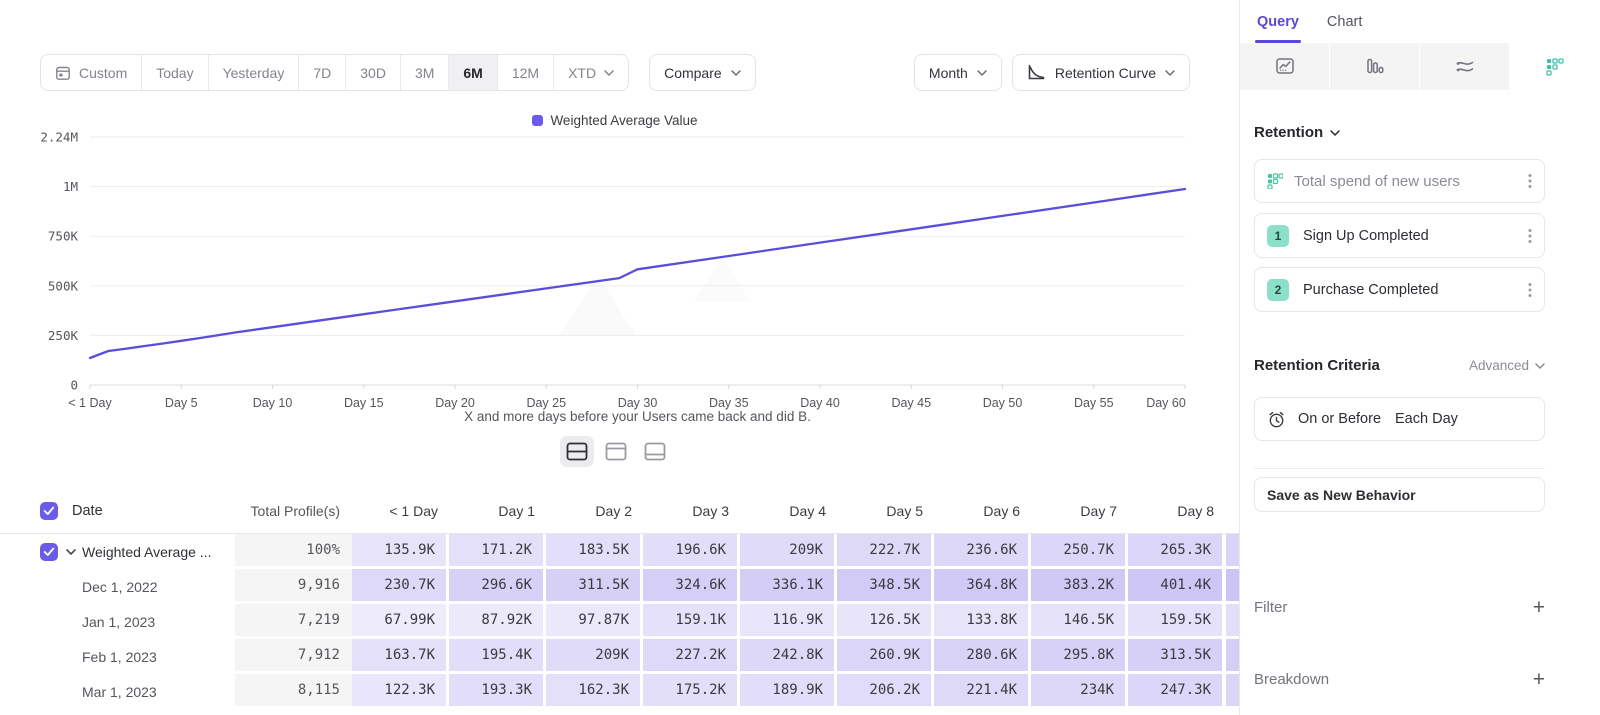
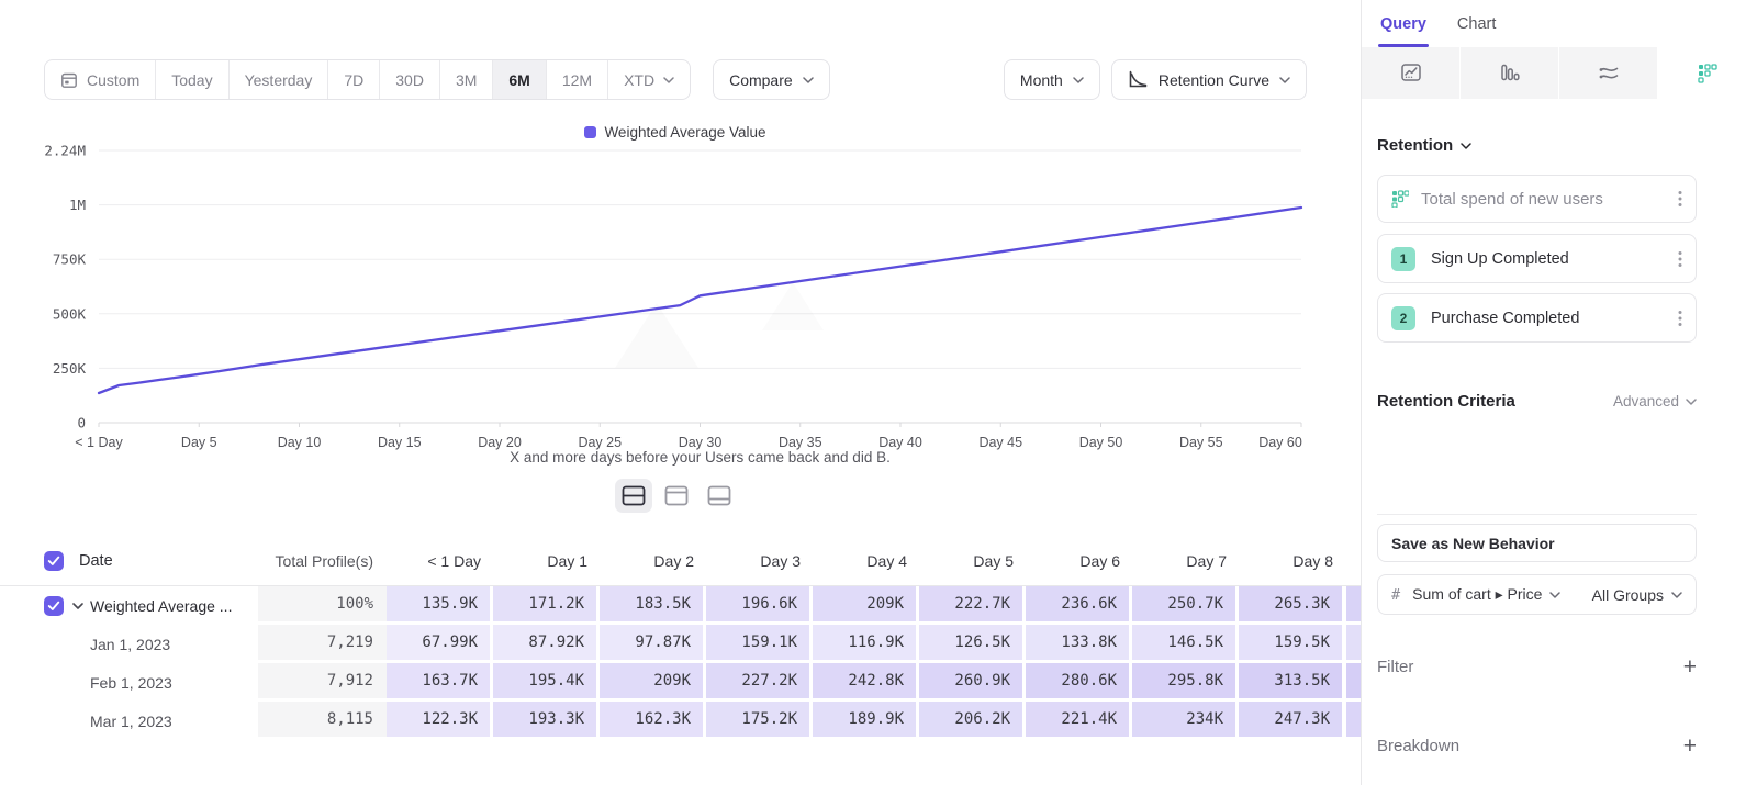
  Custom
  Today
  Yesterday
  7D
  30D
  3M
  6M
  12M
  XTD
  Compare
  Month
  Retention Curve
  Weighted Average Value
  0
  250K
  500K
  750K
  1M
  2.24M
  < 1 Day
  Day 5
  Day 10
  Day 15
  Day 20
  Day 25
  Day 30
  Day 35
  Day 40
  Day 45
  Day 50
  Day 55
  Day 60
  X and more days before your Users came back and did B.
  Date
  Total Profile(s)
  < 1 Day
  Day 1
  Day 2
  Day 3
  Day 4
  Day 5
  Day 6
  Day 7
  Day 8
  Weighted Average ...
  100%
  135.9K
  171.2K
  183.5K
  196.6K
  209K
  222.7K
  236.6K
  250.7K
  265.3K
- Dec 1, 2022
- 9,916
- 230.7K
- 296.6K
- 311.5K
- 324.6K
- 336.1K
- 348.5K
- 364.8K
- 383.2K
- 401.4K
  Jan 1, 2023
  7,219
  67.99K
  87.92K
  97.87K
  159.1K
  116.9K
  126.5K
  133.8K
  146.5K
  159.5K
  Feb 1, 2023
  7,912
  163.7K
  195.4K
  209K
  227.2K
  242.8K
  260.9K
  280.6K
  295.8K
  313.5K
  Mar 1, 2023
  8,115
  122.3K
  193.3K
  162.3K
  175.2K
  189.9K
  206.2K
  221.4K
  234K
  247.3K
  Query
  Chart
  Retention
  Total spend of new users
  1
  Sign Up Completed
  2
  Purchase Completed
  Retention Criteria
  Advanced
- On or Before
- Each Day
  Save as New Behavior
+ #
+ Sum of cart ▸ Price
+ All Groups
  Filter
  +
  Breakdown
  +
